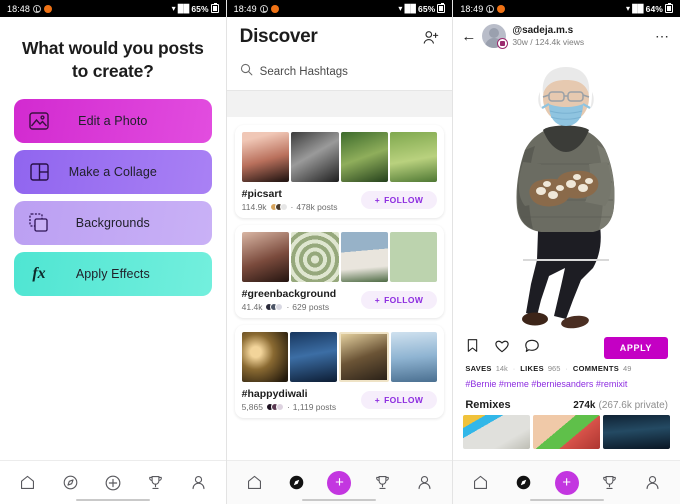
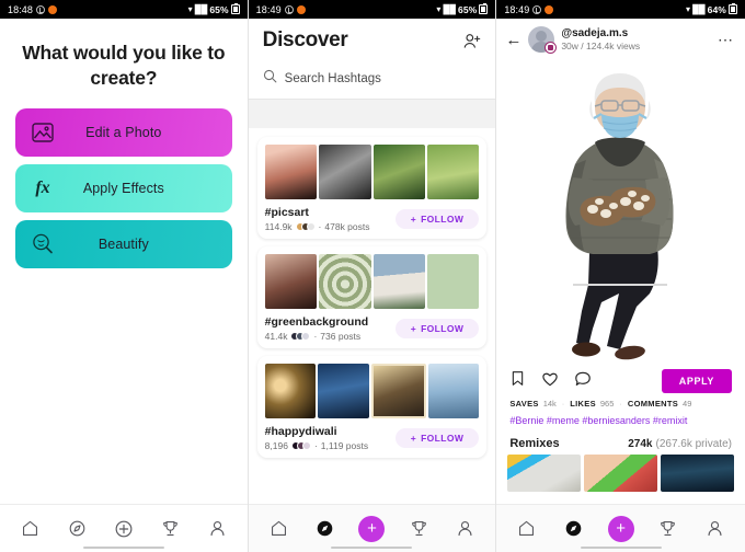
  18:48
  ▾
  ██
  65%
- What would you posts to create?
+ What would you like to create?
  Edit a Photo
- Make a Collage
- Backgrounds
  fx
  Apply Effects
+ Beautify
  18:49
  ▾
  ██
  65%
  Discover
  Search Hashtags
  #picsart
  114.9k
  ·
  478k posts
  +
  FOLLOW
  #greenbackground
  41.4k
  ·
- 629 posts
+ 736 posts
  +
  FOLLOW
  #happydiwali
- 5,865
+ 8,196
  ·
  1,119 posts
  +
  FOLLOW
  +
  18:49
  ▾
  ██
  64%
  ←
  @sadeja.m.s
  30w / 124.4k views
  ⋯
  APPLY
  SAVES
  14k
  LIKES
  965
  COMMENTS
  49
  #Bernie #meme #berniesanders #remixit
  Remixes
  274k
  (267.6k private)
  +
